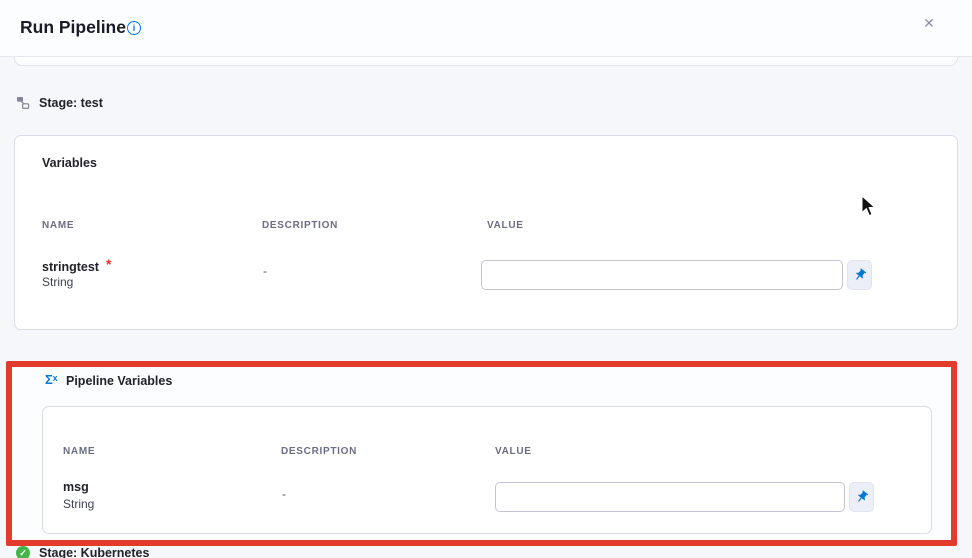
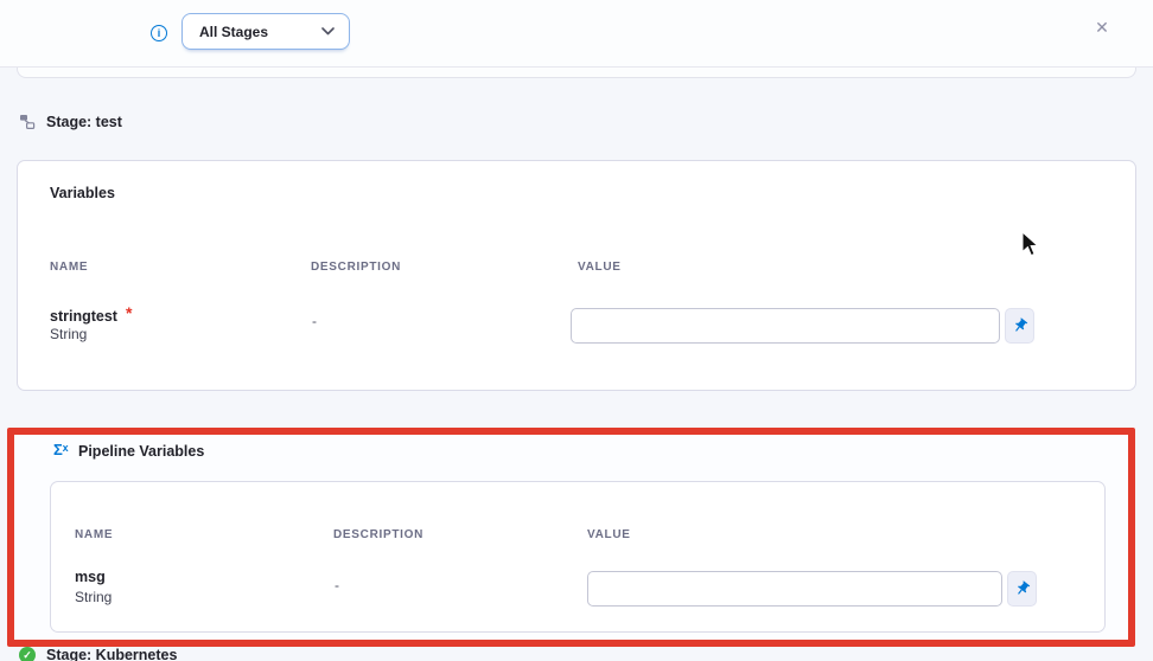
- Run Pipeline
  i
+ All Stages
  ✕
  Stage: test
  Variables
  NAME
  DESCRIPTION
  VALUE
  stringtest *
  String
  -
  Σˣ
  Pipeline Variables
  NAME
  DESCRIPTION
  VALUE
  msg
  String
  -
  ✓
  Stage: Kubernetes
